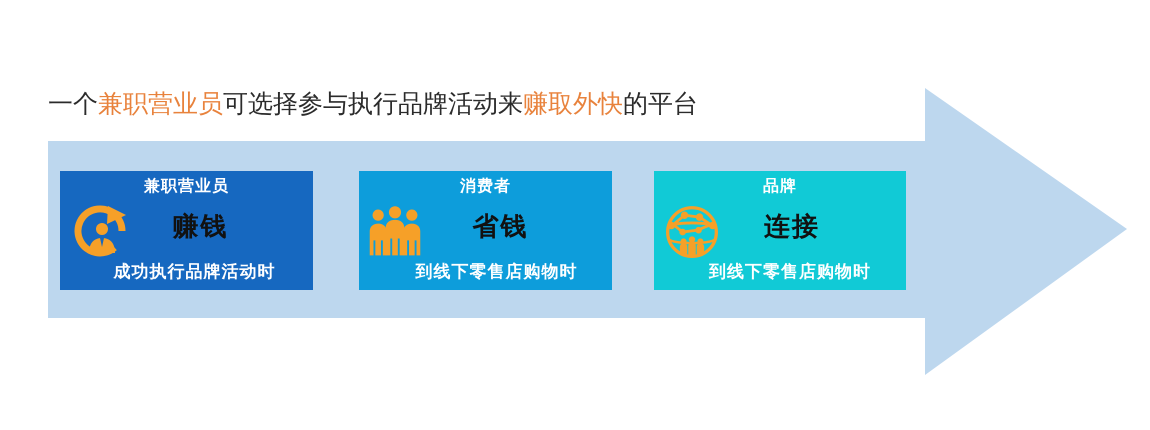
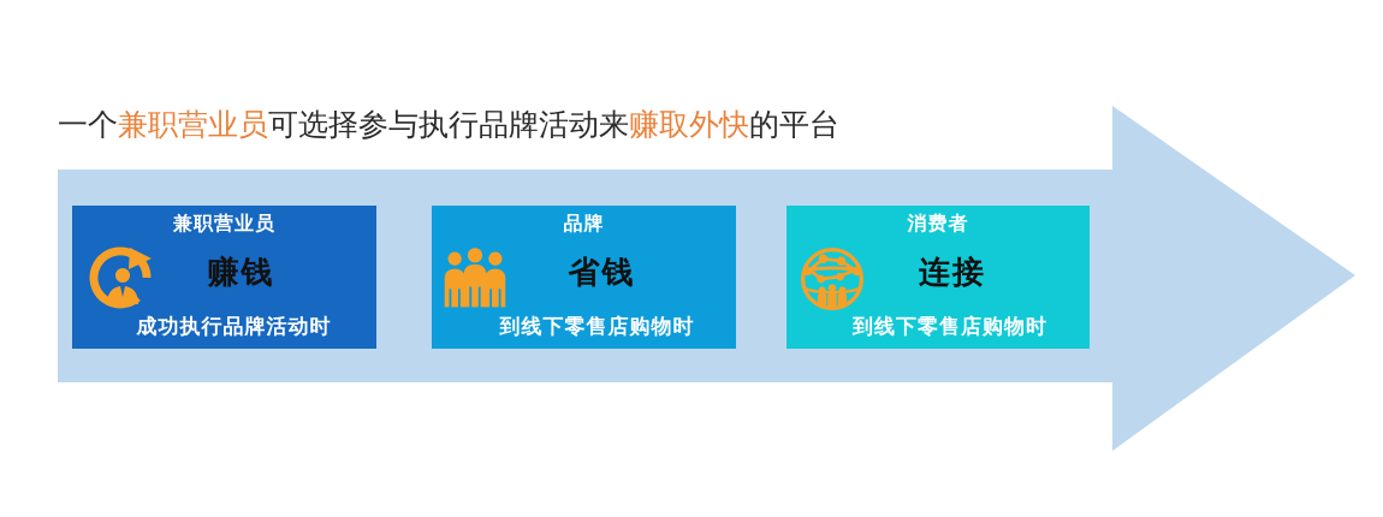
  一个兼职营业员可选择参与执行品牌活动来赚取外快的平台
  兼职营业员
  赚钱
  成功执行品牌活动时
- 消费者
+ 品牌
  省钱
  到线下零售店购物时
- 品牌
+ 消费者
  连接
  到线下零售店购物时
